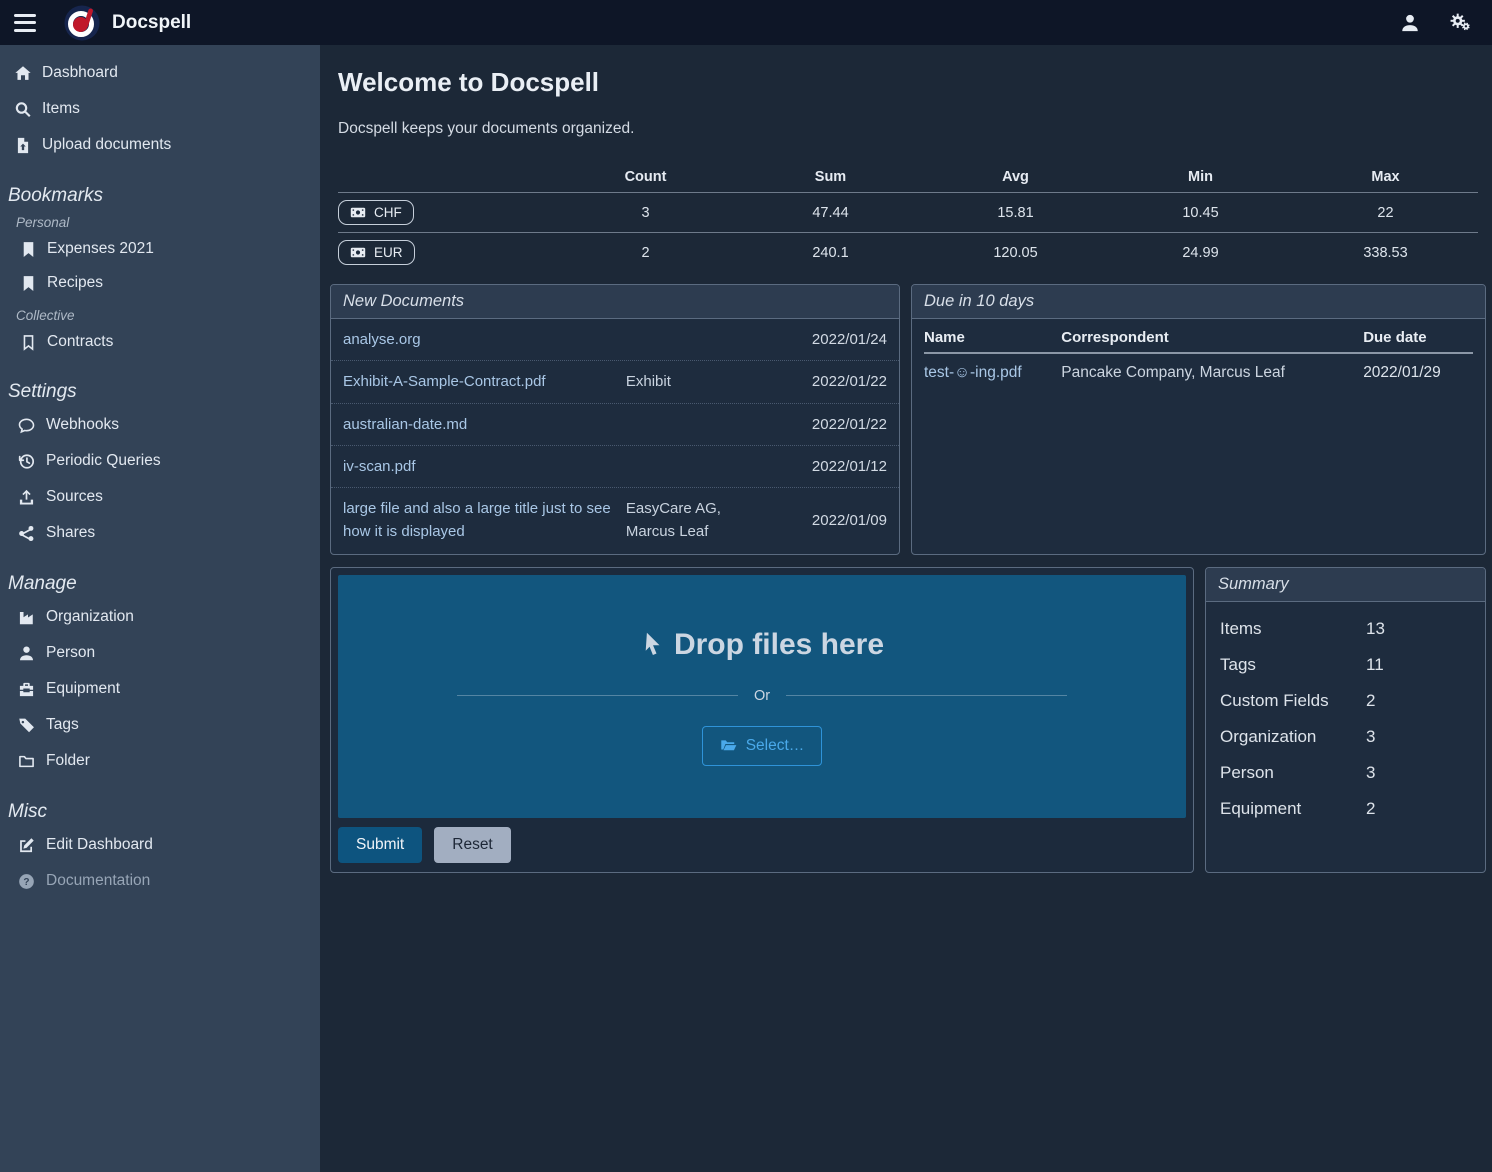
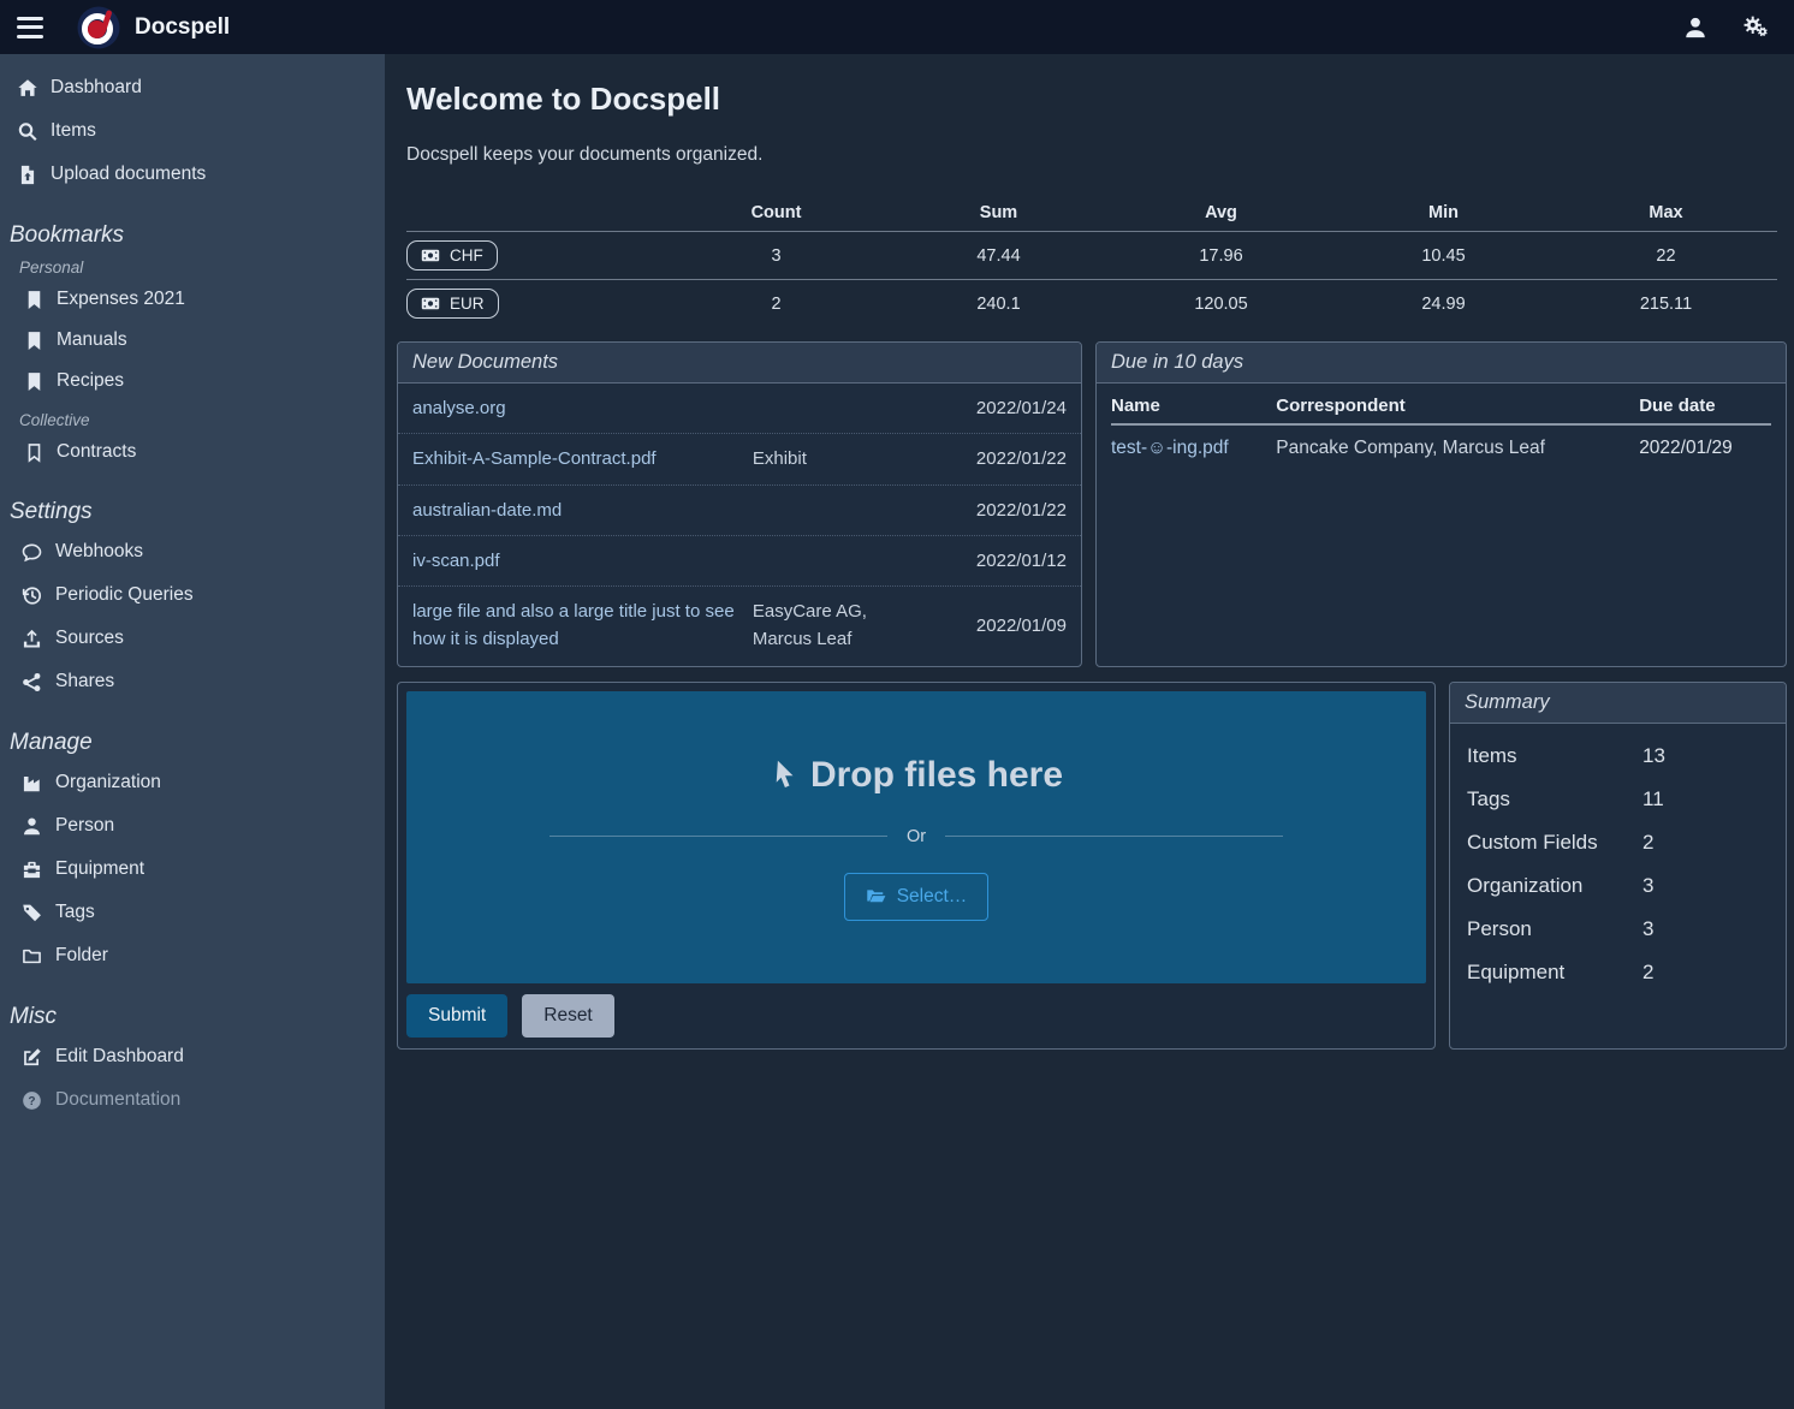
  Docspell
  Dasbhoard
  Items
  Upload documents
  Bookmarks
  Personal
  Expenses 2021
+ Manuals
  Recipes
  Collective
  Contracts
  Settings
  Webhooks
  Periodic Queries
  Sources
  Shares
  Manage
  Organization
  Person
  Equipment
  Tags
  Folder
  Misc
  Edit Dashboard
  ?
  Documentation
  Welcome to Docspell
  Docspell keeps your documents organized.
  	Count	Sum	Avg	Min	Max
- CHF	3	47.44	15.81	10.45	22
+ CHF	3	47.44	17.96	10.45	22
- EUR	2	240.1	120.05	24.99	338.53
+ EUR	2	240.1	120.05	24.99	215.11
  New Documents
  analyse.org
  2022/01/24
  Exhibit-A-Sample-Contract.pdf
  Exhibit
  2022/01/22
  australian-date.md
  2022/01/22
  iv-scan.pdf
  2022/01/12
  large file and also a large title just to see how it is displayed
  EasyCare AG, Marcus Leaf
  2022/01/09
  Due in 10 days
  Name	Correspondent	Due date
  test-☺-ing.pdf	Pancake Company, Marcus Leaf	2022/01/29
  Drop files here
  Or
  Select…
  Submit
  Reset
  Summary
  Items
  13
  Tags
  11
  Custom Fields
  2
  Organization
  3
  Person
  3
  Equipment
  2
